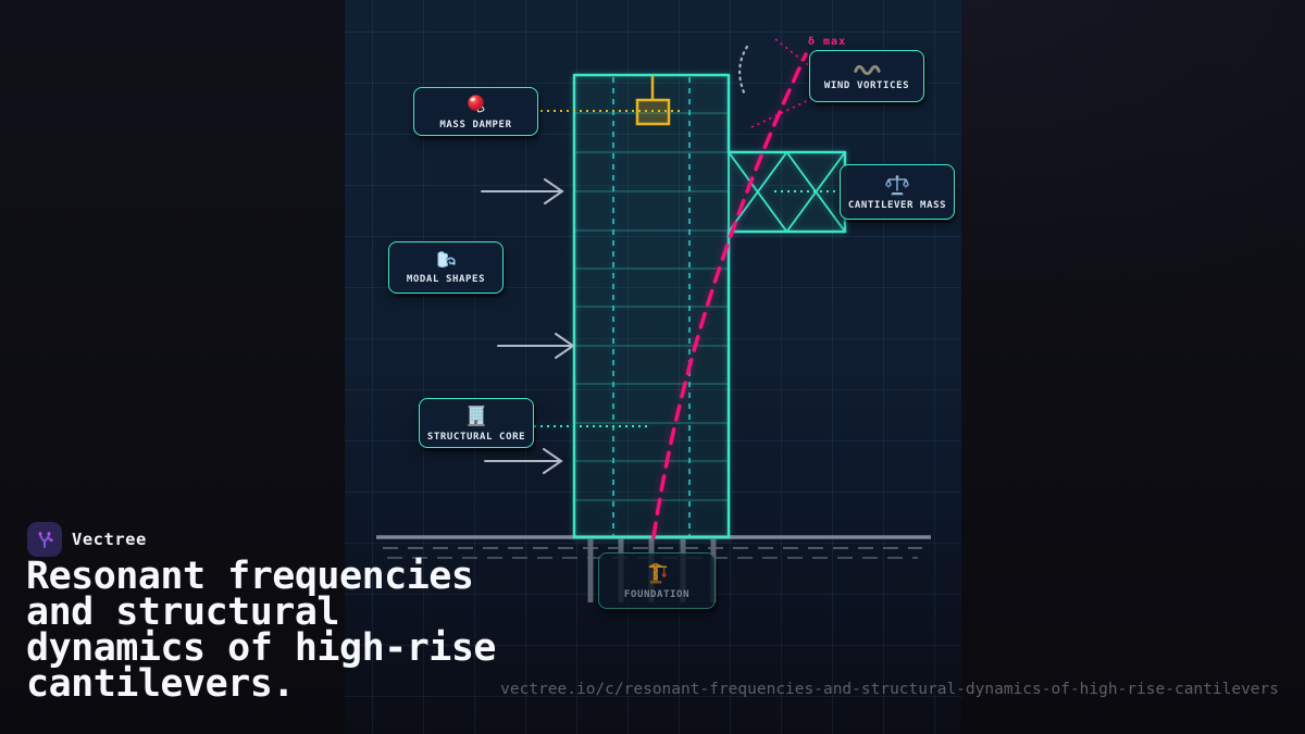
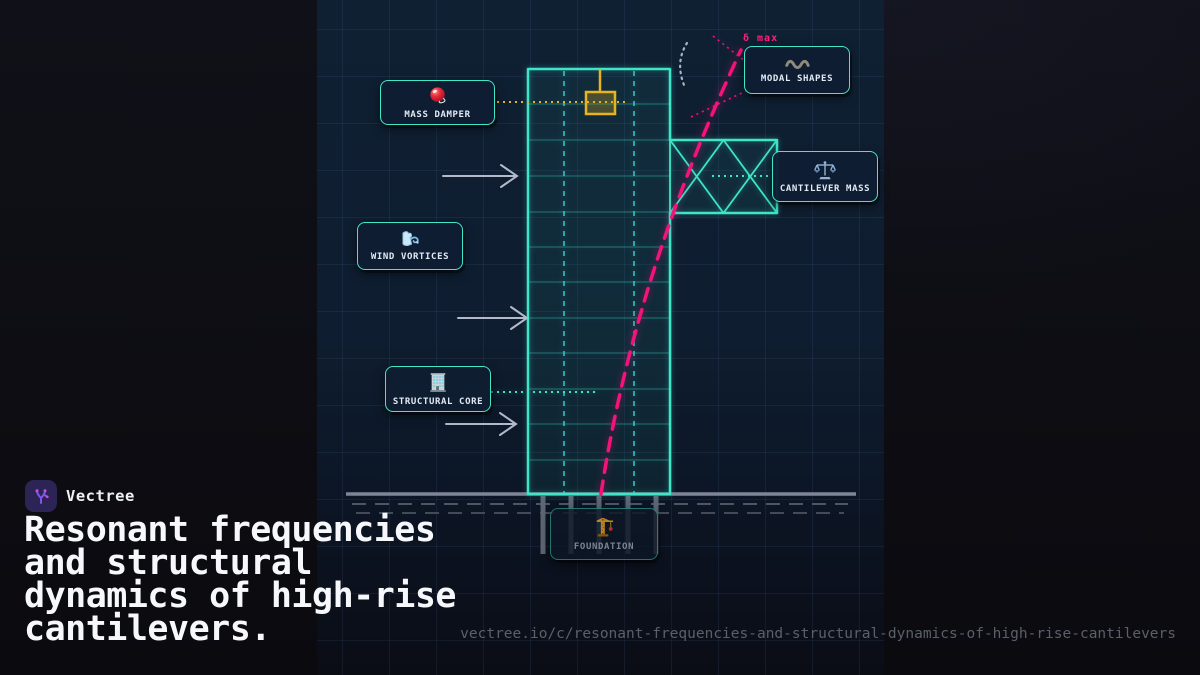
  δ max
  MASS DAMPER
- WIND VORTICES
+ MODAL SHAPES
  CANTILEVER MASS
- MODAL SHAPES
+ WIND VORTICES
  STRUCTURAL CORE
  FOUNDATION
  Vectree
  Resonant frequencies
  and structural
  dynamics of high-rise
  cantilevers.
  vectree.io/c/resonant-frequencies-and-structural-dynamics-of-high-rise-cantilevers
